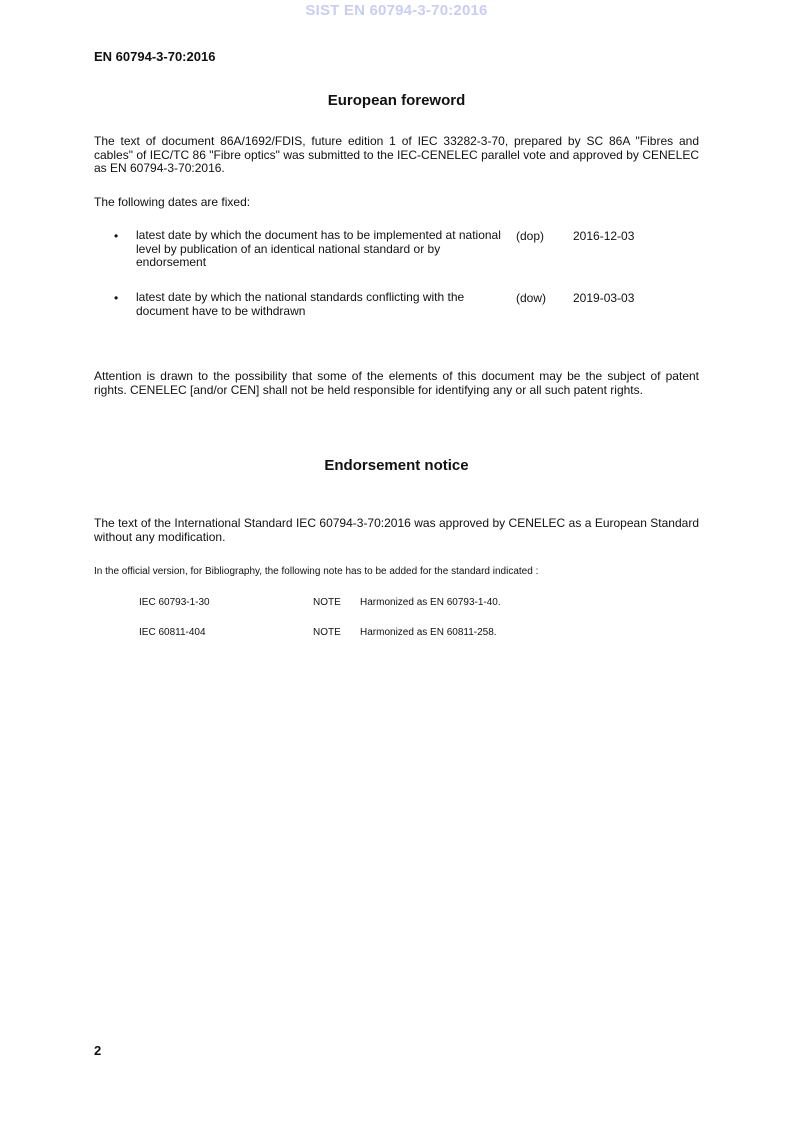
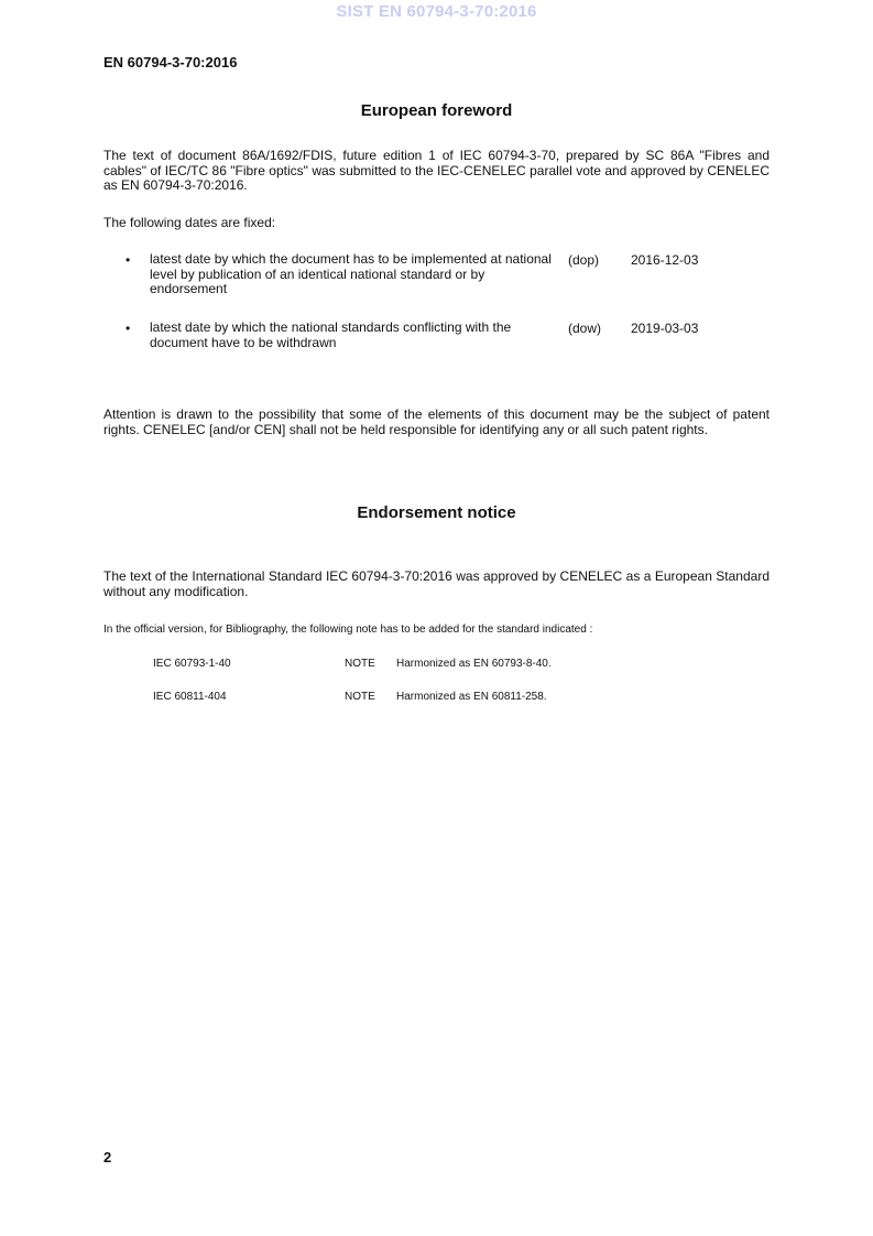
  SIST EN 60794-3-70:2016
  EN 60794-3-70:2016
  European foreword
- The text of document 86A/1692/FDIS, future edition 1 of IEC 33282-3-70, prepared by SC 86A "Fibres and cables" of IEC/TC 86 "Fibre optics" was submitted to the IEC-CENELEC parallel vote and approved by CENELEC as EN 60794-3-70:2016.
+ The text of document 86A/1692/FDIS, future edition 1 of IEC 60794-3-70, prepared by SC 86A "Fibres and cables" of IEC/TC 86 "Fibre optics" was submitted to the IEC-CENELEC parallel vote and approved by CENELEC as EN 60794-3-70:2016.
  The following dates are fixed:
  •
  latest date by which the document has to be implemented at national level by publication of an identical national standard or by endorsement
  (dop)
  2016-12-03
  •
  latest date by which the national standards conflicting with the document have to be withdrawn
  (dow)
  2019-03-03
  Attention is drawn to the possibility that some of the elements of this document may be the subject of patent rights. CENELEC [and/or CEN] shall not be held responsible for identifying any or all such patent rights.
  Endorsement notice
  The text of the International Standard IEC 60794-3-70:2016 was approved by CENELEC as a European Standard without any modification.
  In the official version, for Bibliography, the following note has to be added for the standard indicated :
- IEC 60793-1-30
+ IEC 60793-1-40
  NOTE
- Harmonized as EN 60793-1-40.
+ Harmonized as EN 60793-8-40.
  IEC 60811-404
  NOTE
  Harmonized as EN 60811-258.
  2
